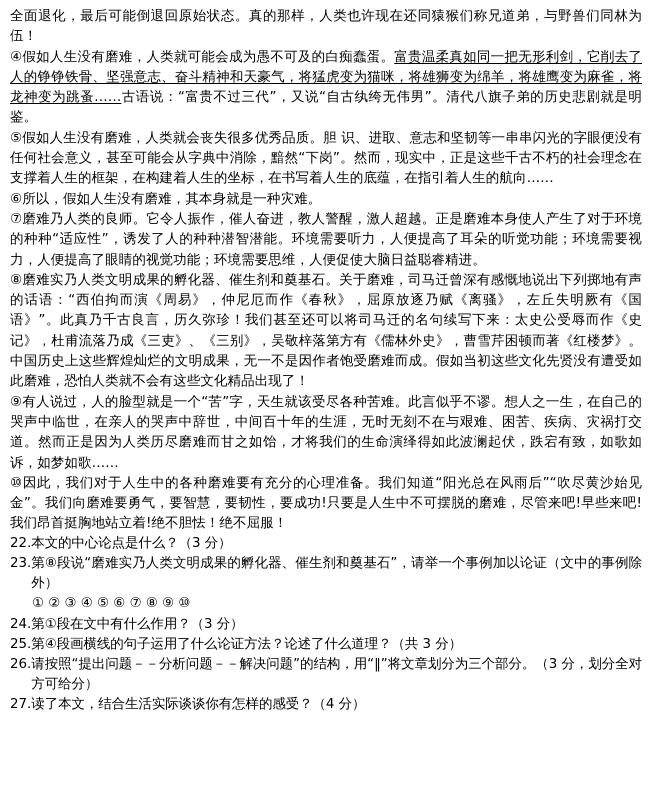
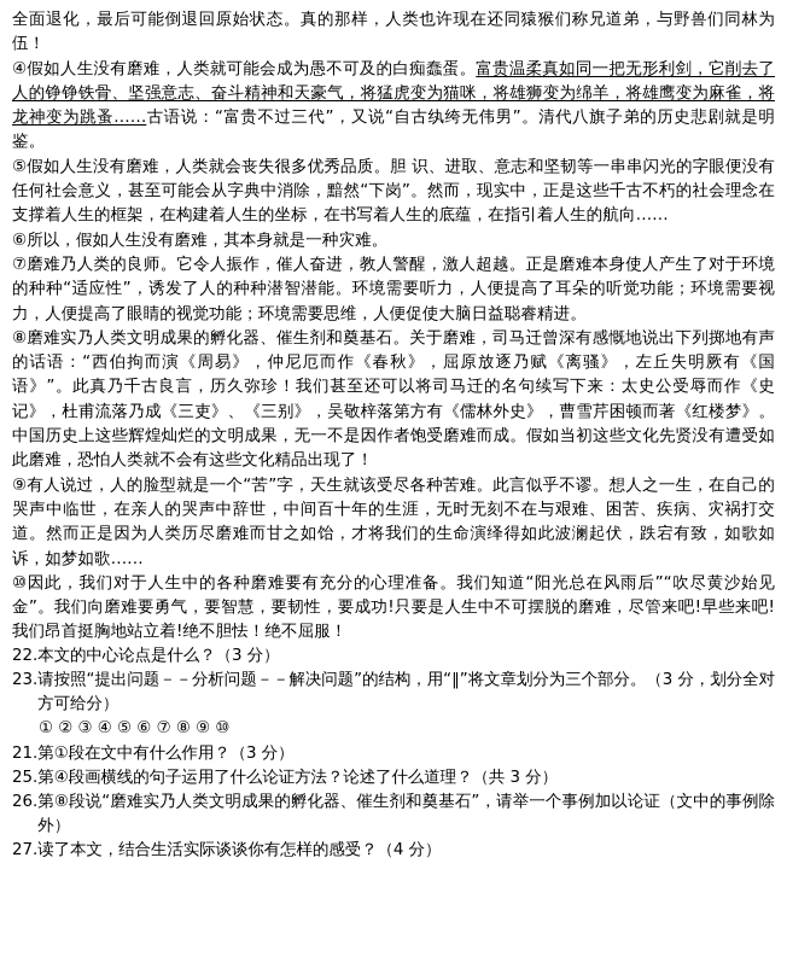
  全面退化，最后可能倒退回原始状态。真的那样，人类也许现在还同猿猴们称兄道弟，与野兽们同林为伍！
  ④假如人生没有磨难，人类就可能会成为愚不可及的白痴蠢蛋。富贵温柔真如同一把无形利剑，它削去了人的铮铮铁骨、坚强意志、奋斗精神和天豪气，将猛虎变为猫咪，将雄狮变为绵羊，将雄鹰变为麻雀，将龙神变为跳蚤……古语说：“富贵不过三代”，又说“自古纨绔无伟男”。清代八旗子弟的历史悲剧就是明鉴。
  ⑤假如人生没有磨难，人类就会丧失很多优秀品质。胆 识、进取、意志和坚韧等一串串闪光的字眼便没有任何社会意义，甚至可能会从字典中消除，黯然“下岗”。然而，现实中，正是这些千古不朽的社会理念在支撑着人生的框架，在构建着人生的坐标，在书写着人生的底蕴，在指引着人生的航向……
  ⑥所以，假如人生没有磨难，其本身就是一种灾难。
  ⑦磨难乃人类的良师。它令人振作，催人奋进，教人警醒，激人超越。正是磨难本身使人产生了对于环境的种种“适应性”，诱发了人的种种潜智潜能。环境需要听力，人便提高了耳朵的听觉功能；环境需要视力，人便提高了眼睛的视觉功能；环境需要思维，人便促使大脑日益聪睿精进。
  ⑧磨难实乃人类文明成果的孵化器、催生剂和奠基石。关于磨难，司马迁曾深有感慨地说出下列掷地有声的话语：“西伯拘而演《周易》，仲尼厄而作《春秋》，屈原放逐乃赋《离骚》，左丘失明厥有《国语》”。此真乃千古良言，历久弥珍！我们甚至还可以将司马迁的名句续写下来：太史公受辱而作《史记》，杜甫流落乃成《三吏》、《三别》，吴敬梓落第方有《儒林外史》，曹雪芹困顿而著《红楼梦》。中国历史上这些辉煌灿烂的文明成果，无一不是因作者饱受磨难而成。假如当初这些文化先贤没有遭受如此磨难，恐怕人类就不会有这些文化精品出现了！
  ⑨有人说过，人的脸型就是一个“苦”字，天生就该受尽各种苦难。此言似乎不谬。想人之一生，在自己的哭声中临世，在亲人的哭声中辞世，中间百十年的生涯，无时无刻不在与艰难、困苦、疾病、灾祸打交道。然而正是因为人类历尽磨难而甘之如饴，才将我们的生命演绎得如此波澜起伏，跌宕有致，如歌如诉，如梦如歌……
  ⑩因此，我们对于人生中的各种磨难要有充分的心理准备。我们知道“阳光总在风雨后”“吹尽黄沙始见金”。我们向磨难要勇气，要智慧，要韧性，要成功!只要是人生中不可摆脱的磨难，尽管来吧!早些来吧!我们昂首挺胸地站立着!绝不胆怯！绝不屈服！
  22.
  本文的中心论点是什么？（3 分）
  23.
- 第⑧段说“磨难实乃人类文明成果的孵化器、催生剂和奠基石”，请举一个事例加以论证（文中的事例除外）
+ 请按照“提出问题－－分析问题－－解决问题”的结构，用“‖”将文章划分为三个部分。（3 分，划分全对方可给分）
  ① ② ③ ④ ⑤ ⑥ ⑦ ⑧ ⑨ ⑩
- 24.
+ 21.
  第①段在文中有什么作用？（3 分）
  25.
  第④段画横线的句子运用了什么论证方法？论述了什么道理？（共 3 分）
  26.
- 请按照“提出问题－－分析问题－－解决问题”的结构，用“‖”将文章划分为三个部分。（3 分，划分全对方可给分）
+ 第⑧段说“磨难实乃人类文明成果的孵化器、催生剂和奠基石”，请举一个事例加以论证（文中的事例除外）
  27.
  读了本文，结合生活实际谈谈你有怎样的感受？（4 分）
